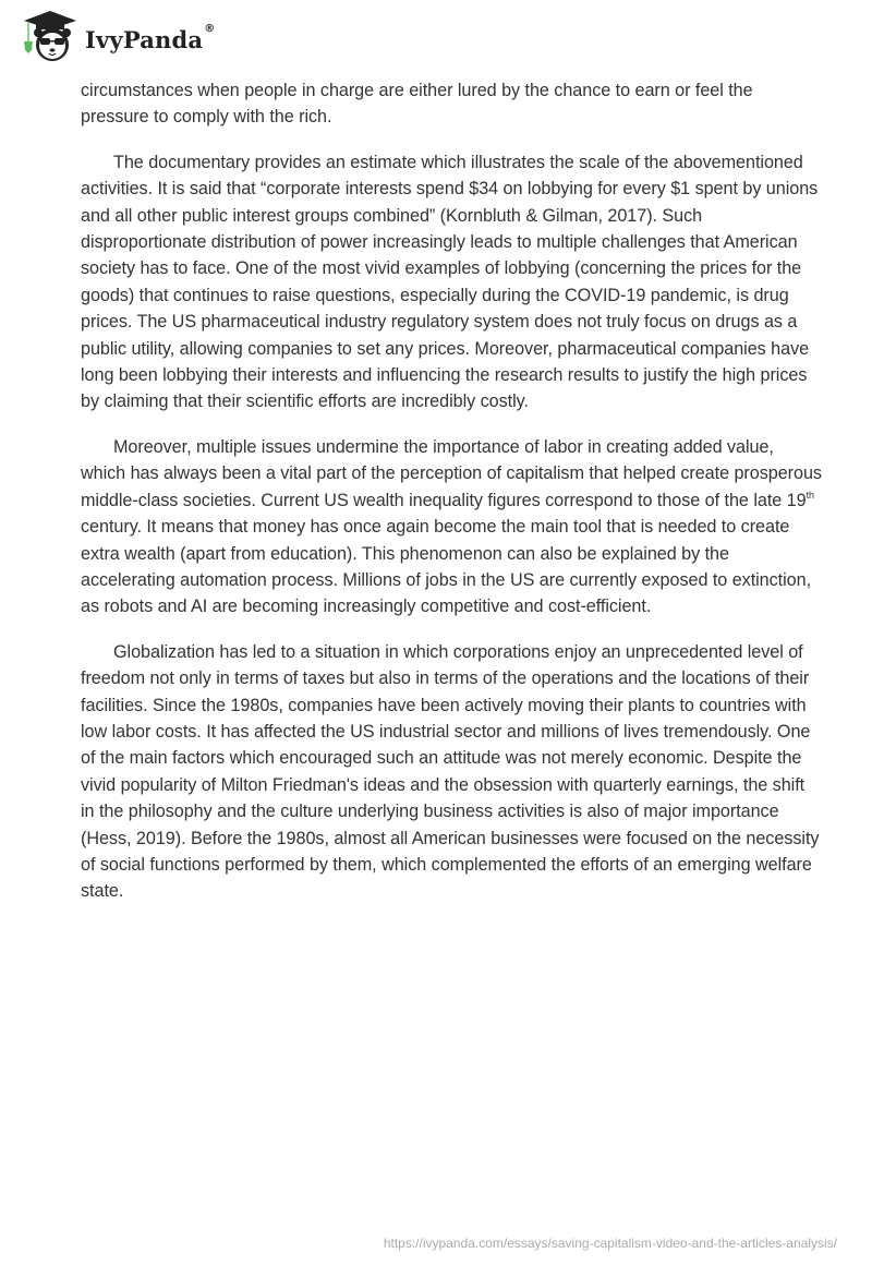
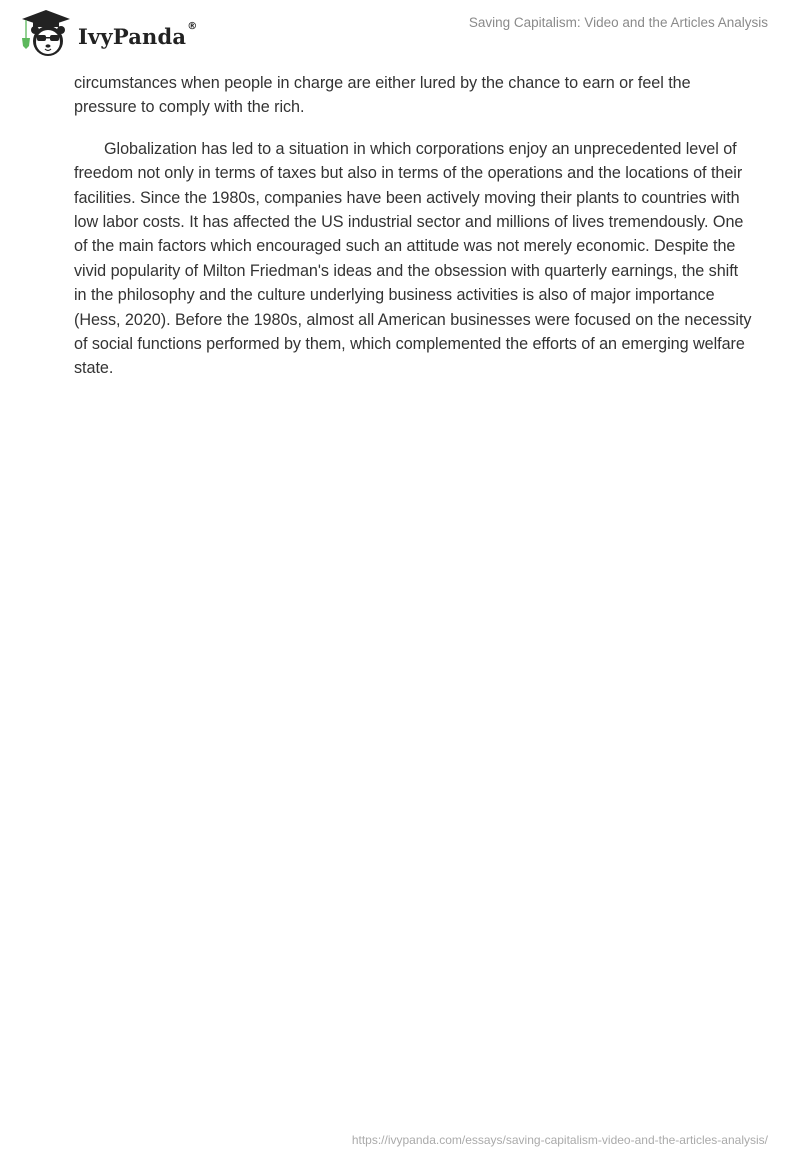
  IvyPanda®
+ Saving Capitalism: Video and the Articles Analysis
  circumstances when people in charge are either lured by the chance to earn or feel the pressure to comply with the rich.
- The documentary provides an estimate which illustrates the scale of the abovementioned activities. It is said that “corporate interests spend $34 on lobbying for every $1 spent by unions and all other public interest groups combined” (Kornbluth & Gilman, 2017). Such disproportionate distribution of power increasingly leads to multiple challenges that American society has to face. One of the most vivid examples of lobbying (concerning the prices for the goods) that continues to raise questions, especially during the COVID-19 pandemic, is drug prices. The US pharmaceutical industry regulatory system does not truly focus on drugs as a public utility, allowing companies to set any prices. Moreover, pharmaceutical companies have long been lobbying their interests and influencing the research results to justify the high prices by claiming that their scientific efforts are incredibly costly.
- Moreover, multiple issues undermine the importance of labor in creating added value, which has always been a vital part of the perception of capitalism that helped create prosperous middle-class societies. Current US wealth inequality figures correspond to those of the late 19th century. It means that money has once again become the main tool that is needed to create extra wealth (apart from education). This phenomenon can also be explained by the accelerating automation process. Millions of jobs in the US are currently exposed to extinction, as robots and AI are becoming increasingly competitive and cost-efficient.
- Globalization has led to a situation in which corporations enjoy an unprecedented level of freedom not only in terms of taxes but also in terms of the operations and the locations of their facilities. Since the 1980s, companies have been actively moving their plants to countries with low labor costs. It has affected the US industrial sector and millions of lives tremendously. One of the main factors which encouraged such an attitude was not merely economic. Despite the vivid popularity of Milton Friedman's ideas and the obsession with quarterly earnings, the shift in the philosophy and the culture underlying business activities is also of major importance (Hess, 2019). Before the 1980s, almost all American businesses were focused on the necessity of social functions performed by them, which complemented the efforts of an emerging welfare state.
+ Globalization has led to a situation in which corporations enjoy an unprecedented level of freedom not only in terms of taxes but also in terms of the operations and the locations of their facilities. Since the 1980s, companies have been actively moving their plants to countries with low labor costs. It has affected the US industrial sector and millions of lives tremendously. One of the main factors which encouraged such an attitude was not merely economic. Despite the vivid popularity of Milton Friedman's ideas and the obsession with quarterly earnings, the shift in the philosophy and the culture underlying business activities is also of major importance (Hess, 2020). Before the 1980s, almost all American businesses were focused on the necessity of social functions performed by them, which complemented the efforts of an emerging welfare state.
  https://ivypanda.com/essays/saving-capitalism-video-and-the-articles-analysis/
